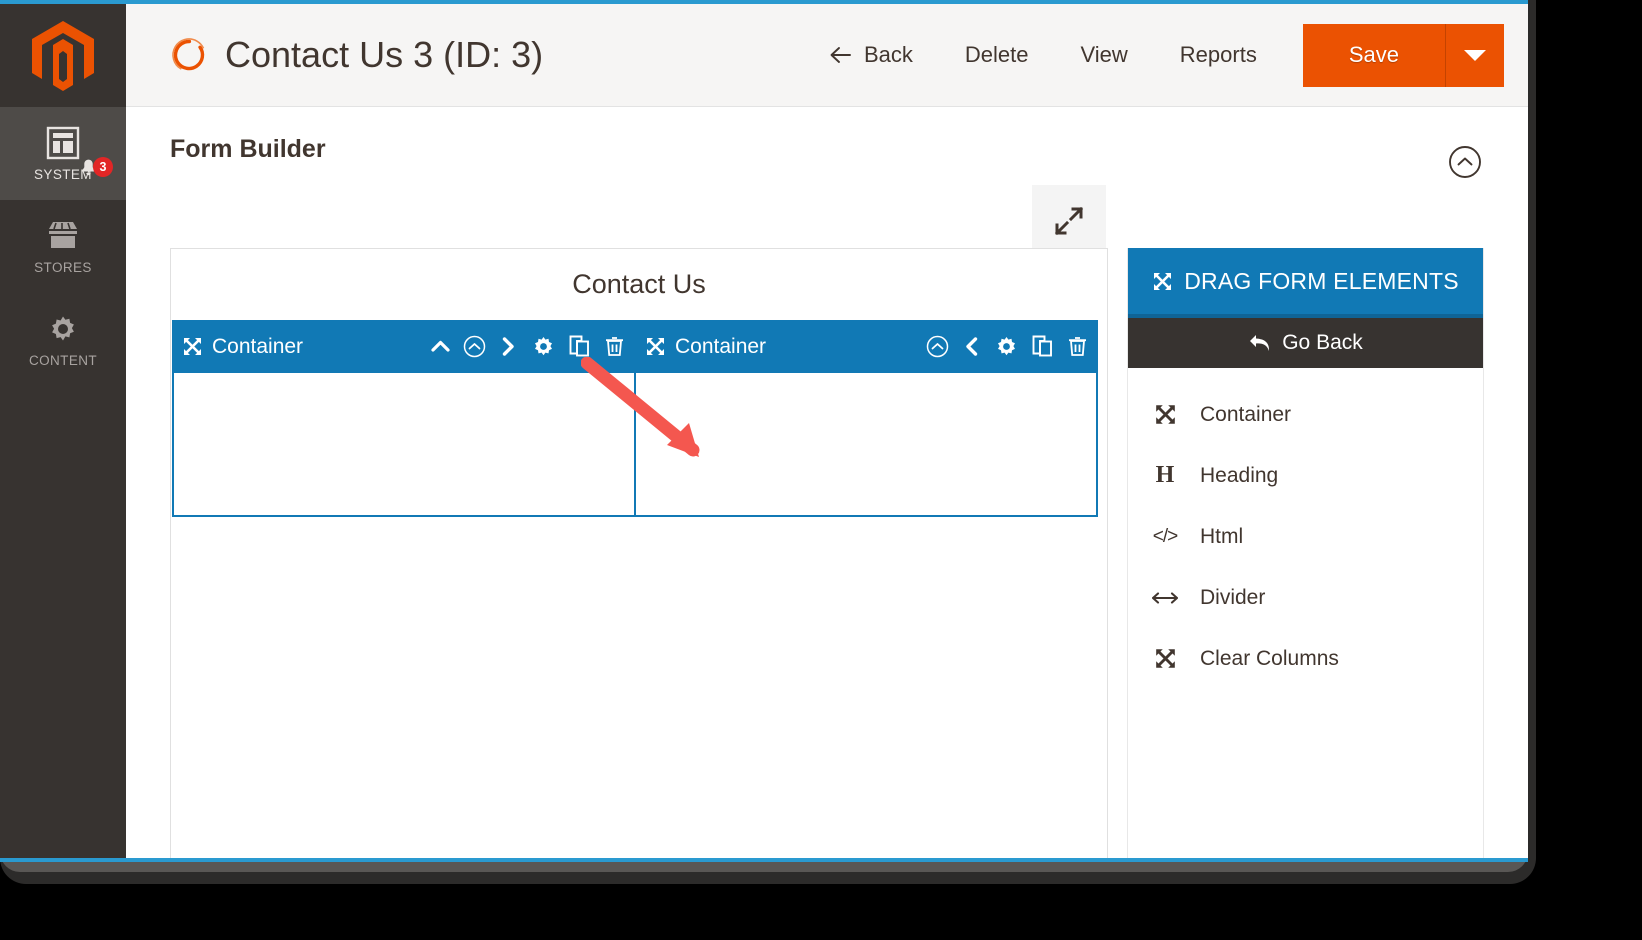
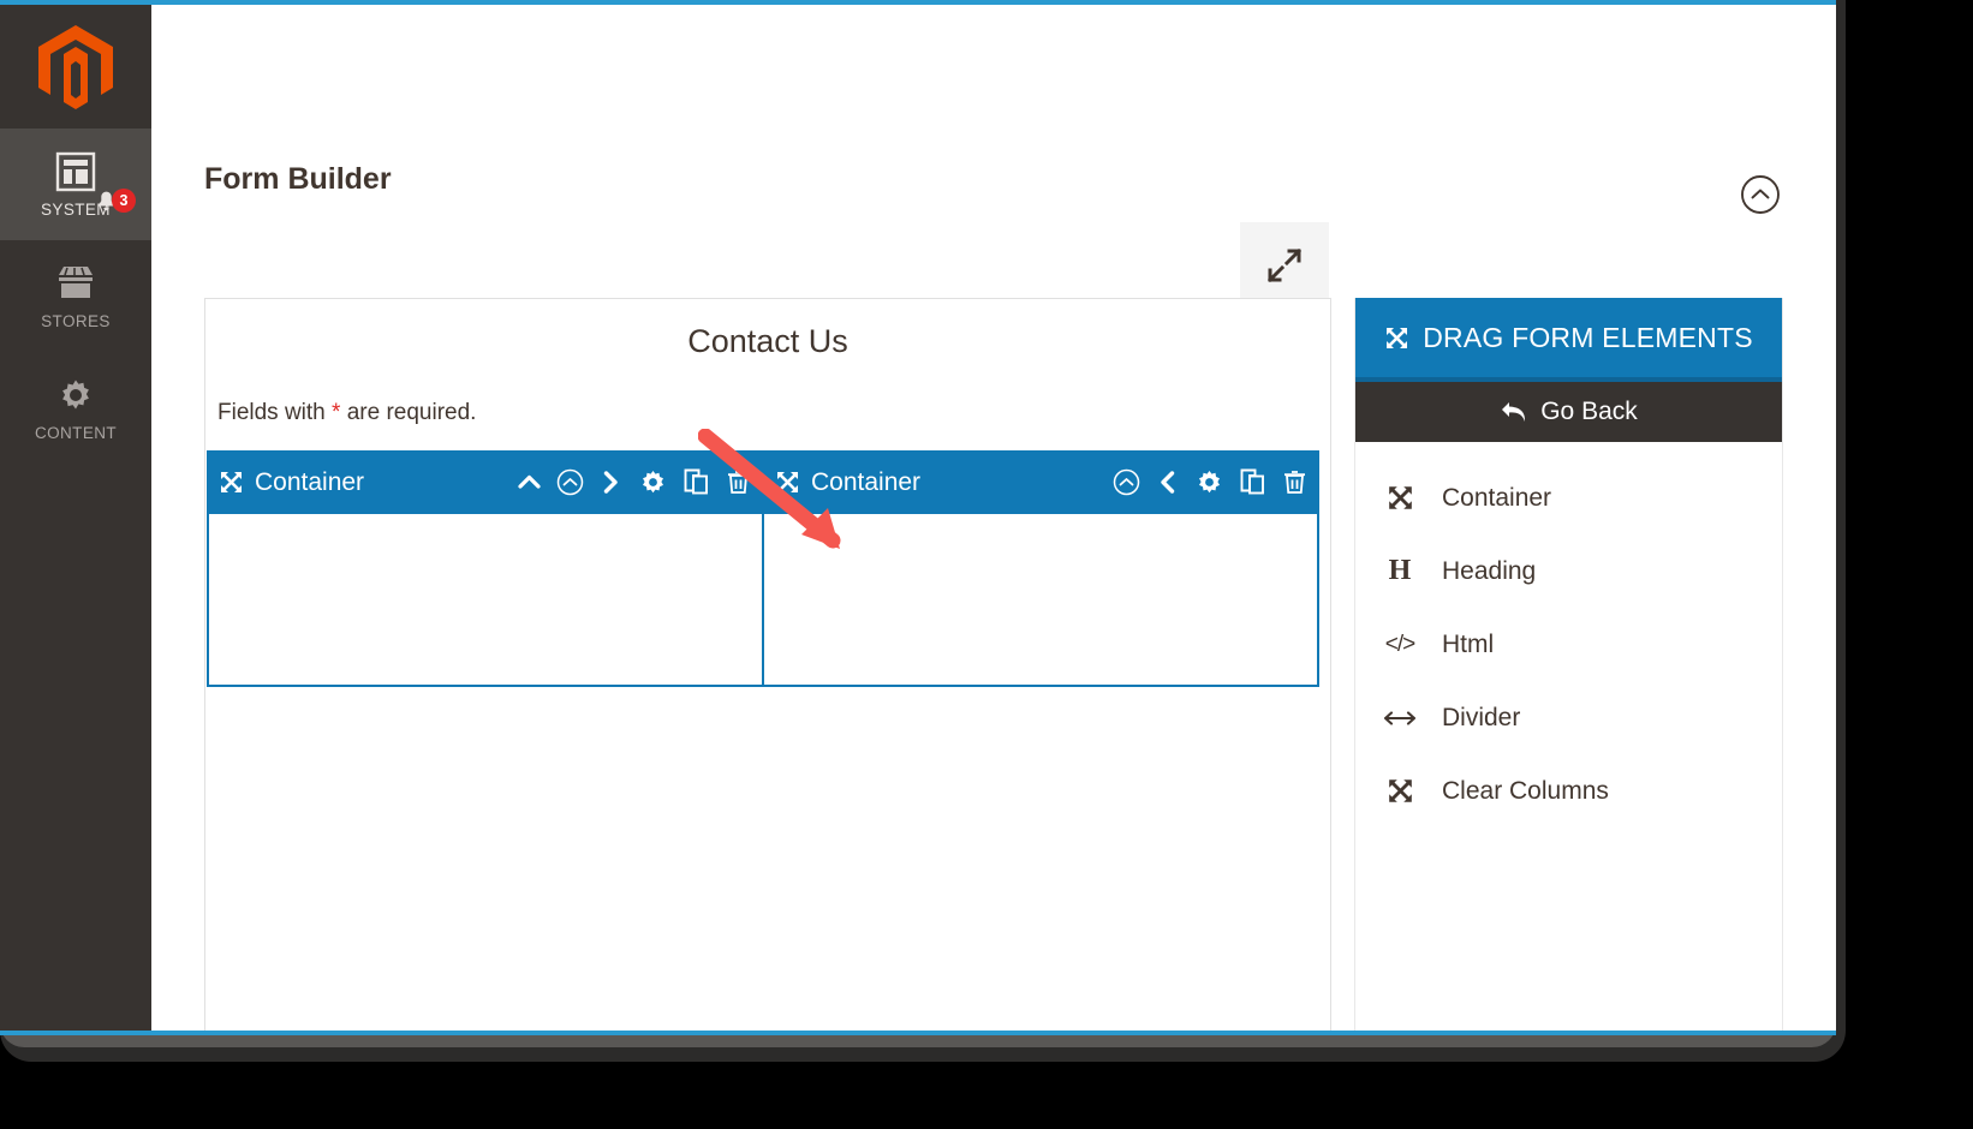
  3
  SYSTEM
  STORES
  CONTENT
- Contact Us 3 (ID: 3)
- Back
- Delete
- View
- Reports
- Save
  Form Builder
  Contact Us
+ Fields with * are required.
  Container
  Container
  DRAG FORM ELEMENTS
  Go Back
  Container
  H
  Heading
  </>
  Html
  Divider
  Clear Columns
